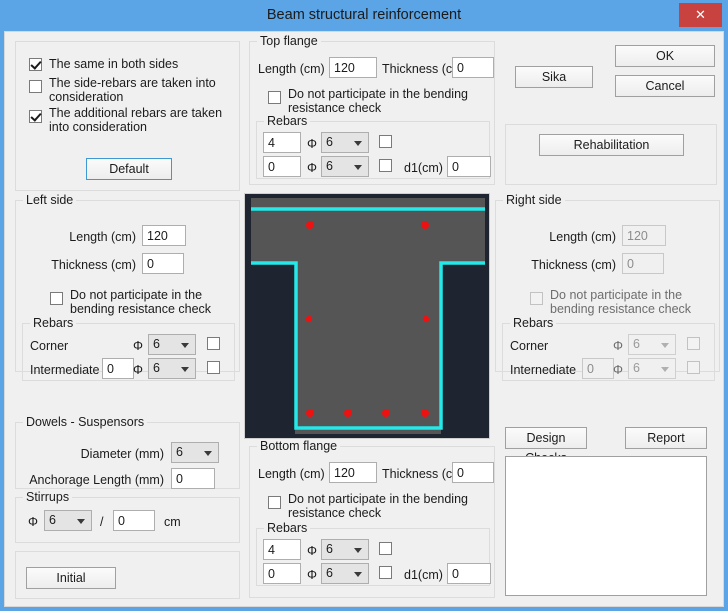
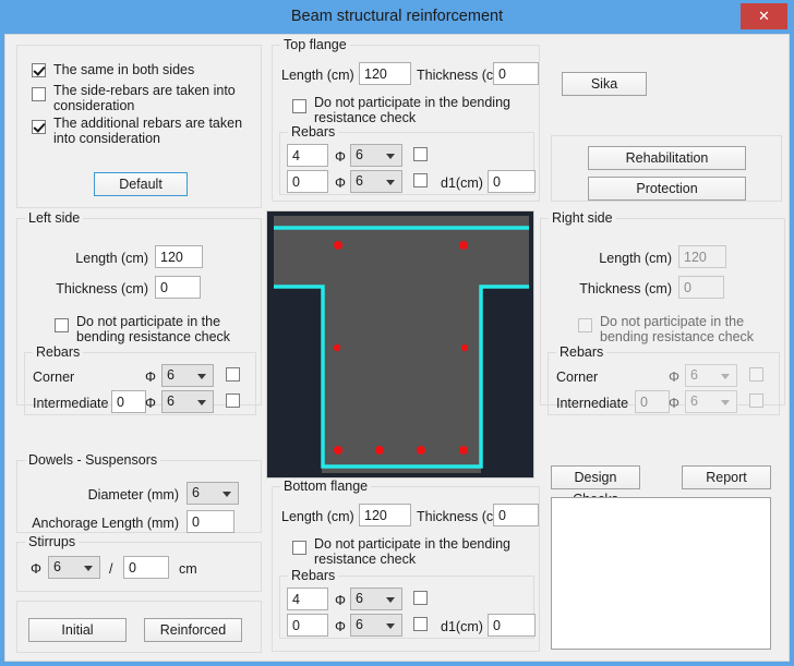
  Beam structural reinforcement
  ✕
  The same in both sides
  The side-rebars are taken into consideration
  The additional rebars are taken into consideration
  Default
  Top flange
  Length (cm)
  120
  Thickness (c
  0
  Do not participate in the bending resistance check
  Rebars
  4
  Φ
  6
  0
  Φ
  6
  d1(cm)
  0
  Sika
- OK
- Cancel
  Rehabilitation
+ Protection
  Left side
  Length (cm)
  120
  Thickness (cm)
  0
  Do not participate in the bending resistance check
  Rebars
  Corner
  Φ
  6
  Intermediate
  0
  Φ
  6
  Right side
  Length (cm)
  120
  Thickness (cm)
  0
  Do not participate in the bending resistance check
  Rebars
  Corner
  Φ
  6
  Internediate
  0
  Φ
  6
  Dowels - Suspensors
  Diameter (mm)
  6
  Anchorage Length (mm)
  0
  Stirrups
  Φ
  6
  /
  0
  cm
  Initial
+ Reinforced
  Bottom flange
  Length (cm)
  120
  Thickness (c
  0
  Do not participate in the bending resistance check
  Rebars
  4
  Φ
  6
  0
  Φ
  6
  d1(cm)
  0
  Report
